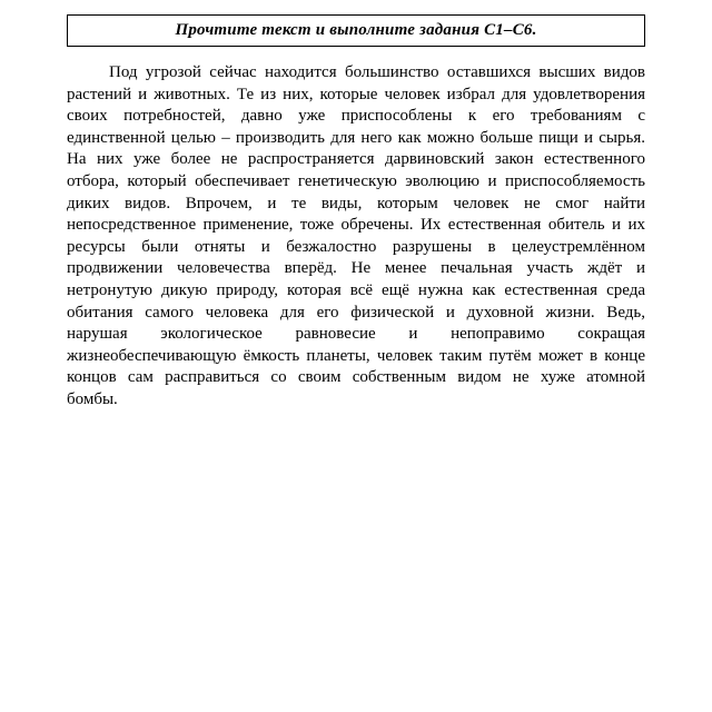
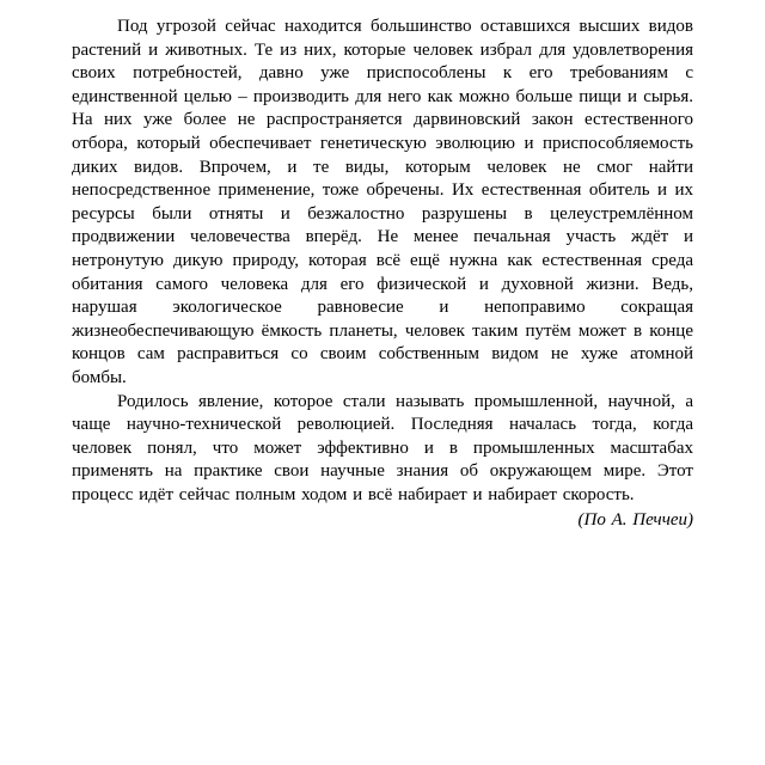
- Прочтите текст и выполните задания С1–С6.
  Под угрозой сейчас находится большинство оставшихся высших видов растений и животных. Те из них, которые человек избрал для удовлетворения своих потребностей, давно уже приспособлены к его требованиям с единственной целью – производить для него как можно больше пищи и сырья. На них уже более не распространяется дарвиновский закон естественного отбора, который обеспечивает генетическую эволюцию и приспособляемость диких видов. Впрочем, и те виды, которым человек не смог найти непосредственное применение, тоже обречены. Их естественная обитель и их ресурсы были отняты и безжалостно разрушены в целеустремлённом продвижении человечества вперёд. Не менее печальная участь ждёт и нетронутую дикую природу, которая всё ещё нужна как естественная среда обитания самого человека для его физической и духовной жизни. Ведь, нарушая экологическое равновесие и непоправимо сокращая жизнеобеспечивающую ёмкость планеты, человек таким путём может в конце концов сам расправиться со своим собственным видом не хуже атомной бомбы.
+ Родилось явление, которое стали называть промышленной, научной, а чаще научно-технической революцией. Последняя началась тогда, когда человек понял, что может эффективно и в промышленных масштабах применять на практике свои научные знания об окружающем мире. Этот процесс идёт сейчас полным ходом и всё набирает и набирает скорость.
+ (По А. Печчеи)
